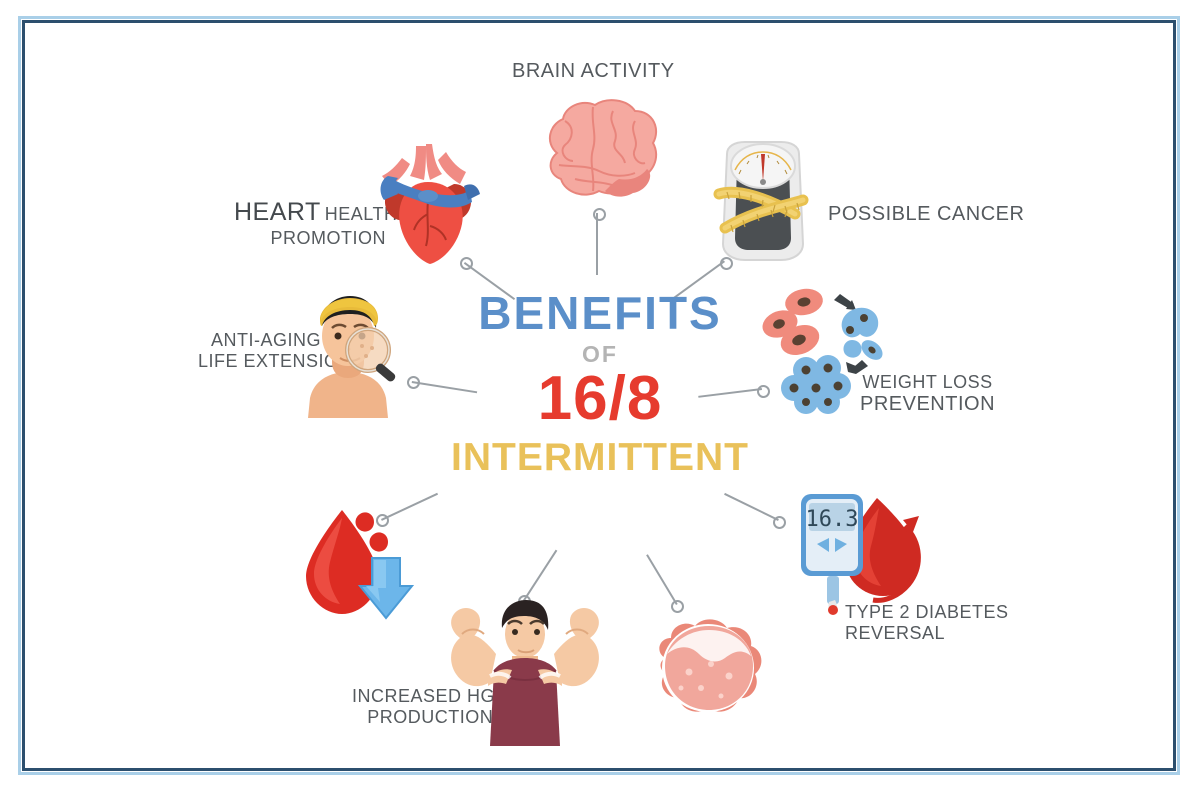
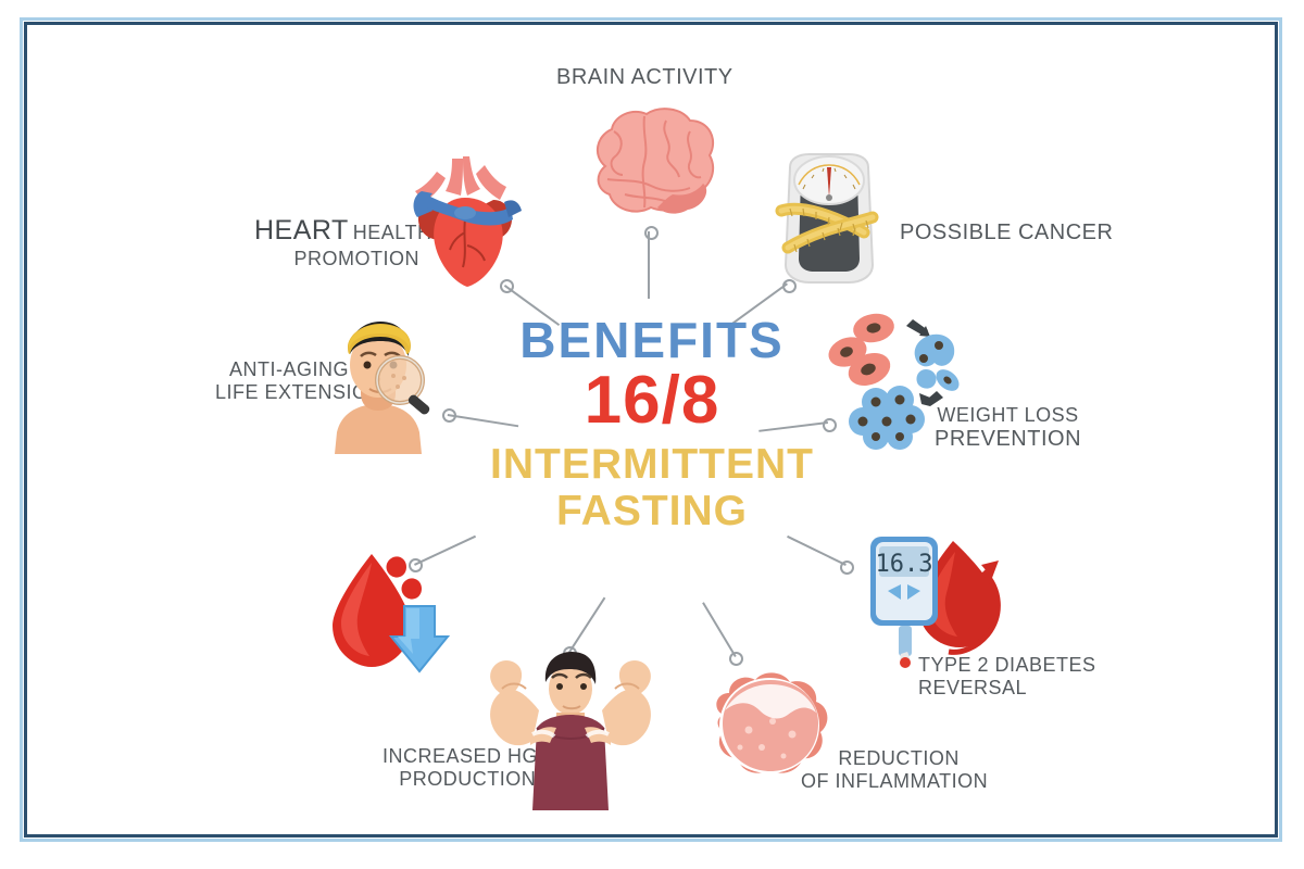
  BENEFITS
- OF
  16/8
  INTERMITTENT
+ FASTING
  BRAIN ACTIVITY
  HEART HEALT
  PROMOTION
  ANTI-AGING
  LIFE EXTENSIO
  INCREASED HG
  PRODUCTION
+ REDUCTION
+ OF INFLAMMATION
  TYPE 2 DIABETES
  REVERSAL
  WEIGHT LOSS
  PREVENTION
  POSSIBLE CANCER
  16.3
